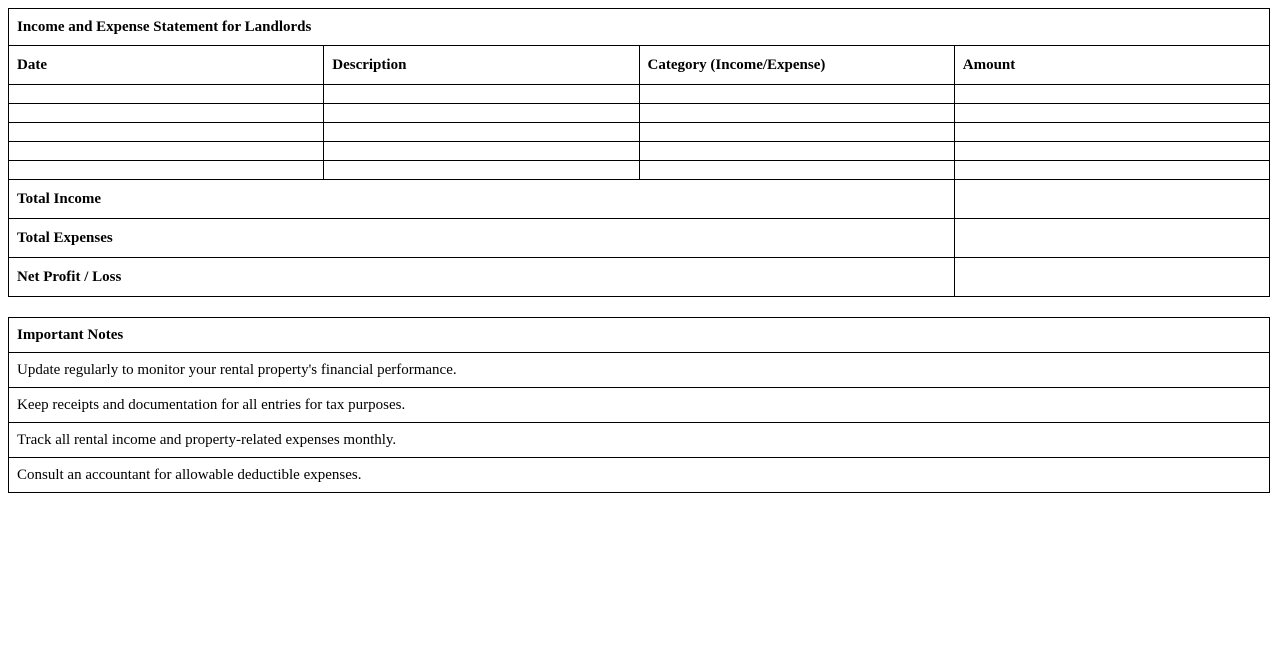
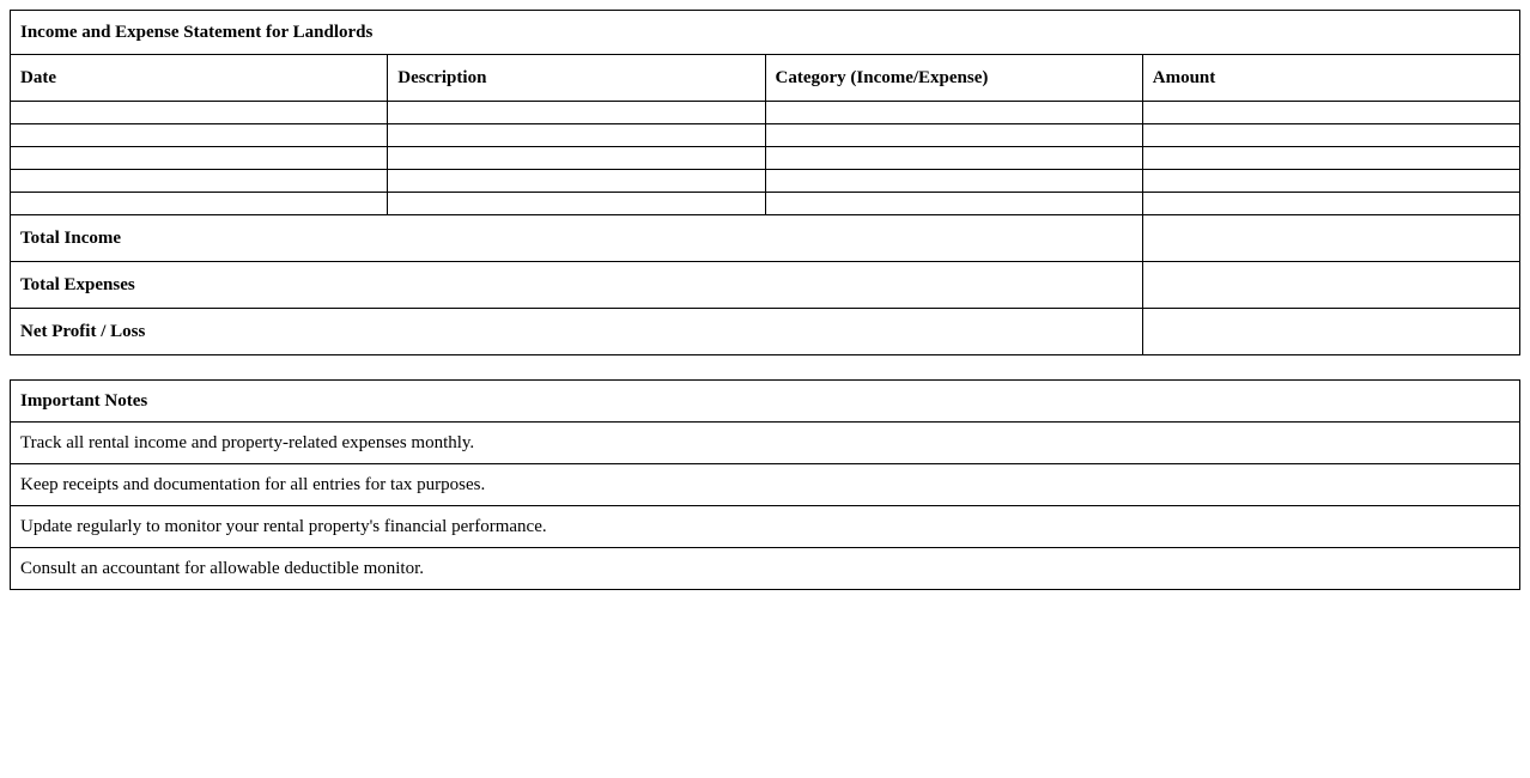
  Income and Expense Statement for Landlords
  Date	Description	Category (Income/Expense)	Amount
  Total Income
  Total Expenses
  Net Profit / Loss
  Important Notes
- Update regularly to monitor your rental property's financial performance.
+ Track all rental income and property-related expenses monthly.
  Keep receipts and documentation for all entries for tax purposes.
- Track all rental income and property-related expenses monthly.
+ Update regularly to monitor your rental property's financial performance.
- Consult an accountant for allowable deductible expenses.
+ Consult an accountant for allowable deductible monitor.
